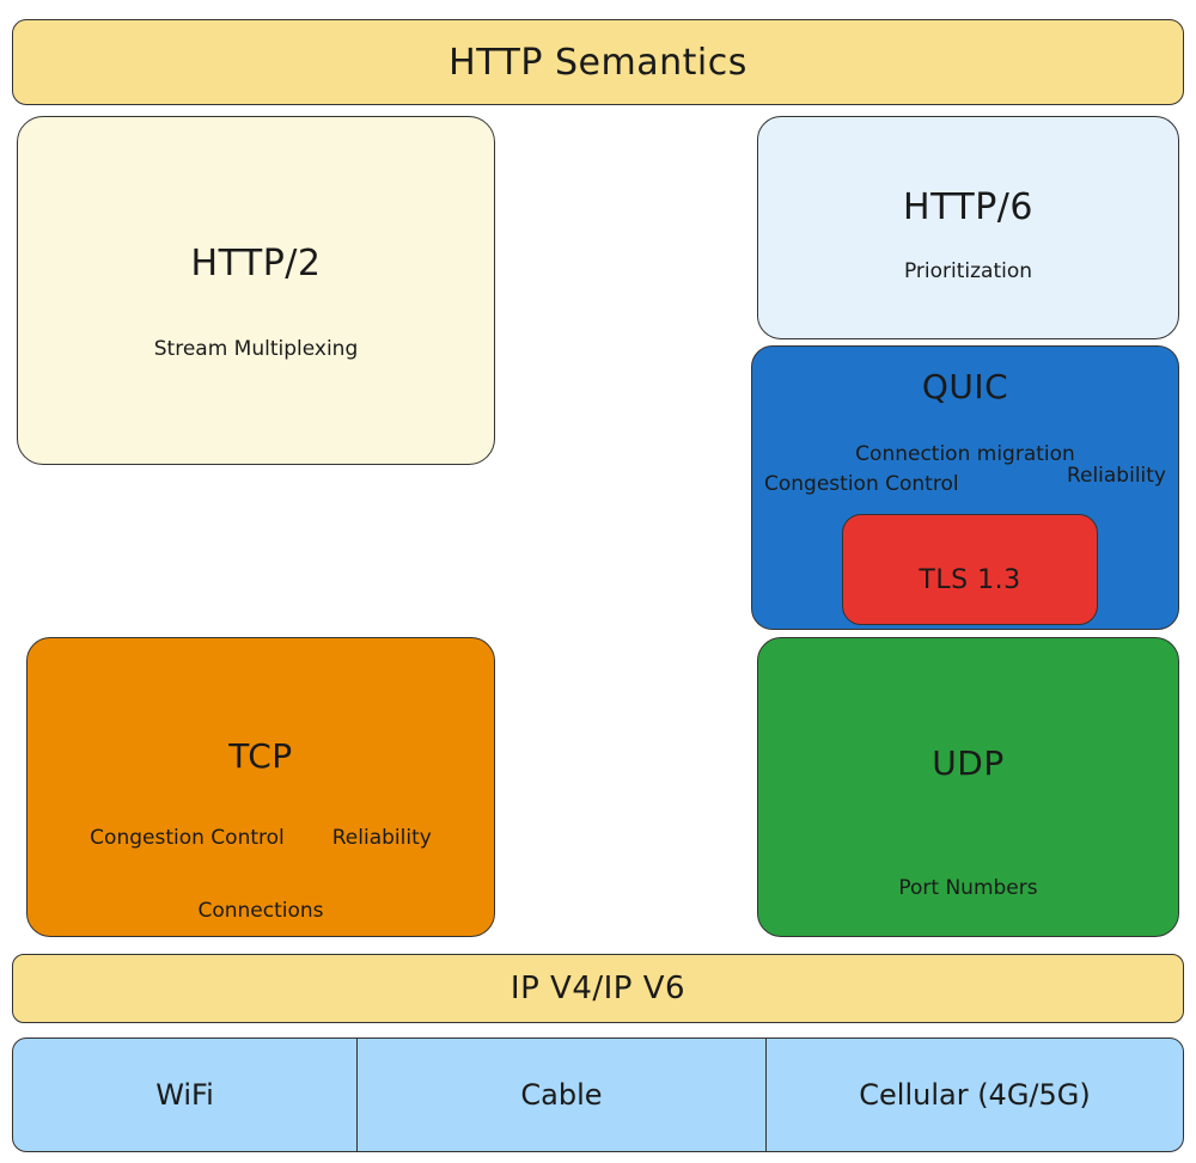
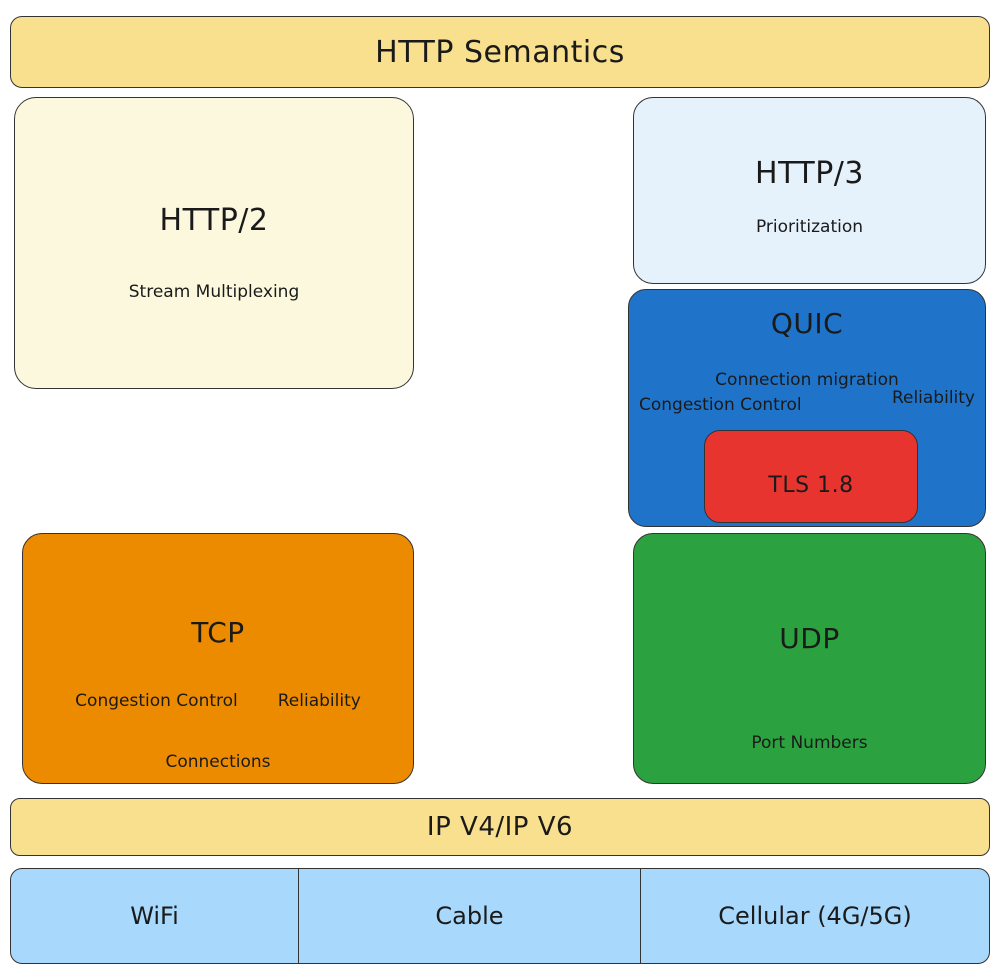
  HTTP Semantics
  HTTP/2
  Stream Multiplexing
  TCP
  Congestion Control
  Reliability
  Connections
- HTTP/6
+ HTTP/3
  Prioritization
  QUIC
  Connection migration
  Congestion Control
  Reliability
- TLS 1.3
+ TLS 1.8
  UDP
  Port Numbers
  IP V4/IP V6
  WiFi
  Cable
  Cellular (4G/5G)
